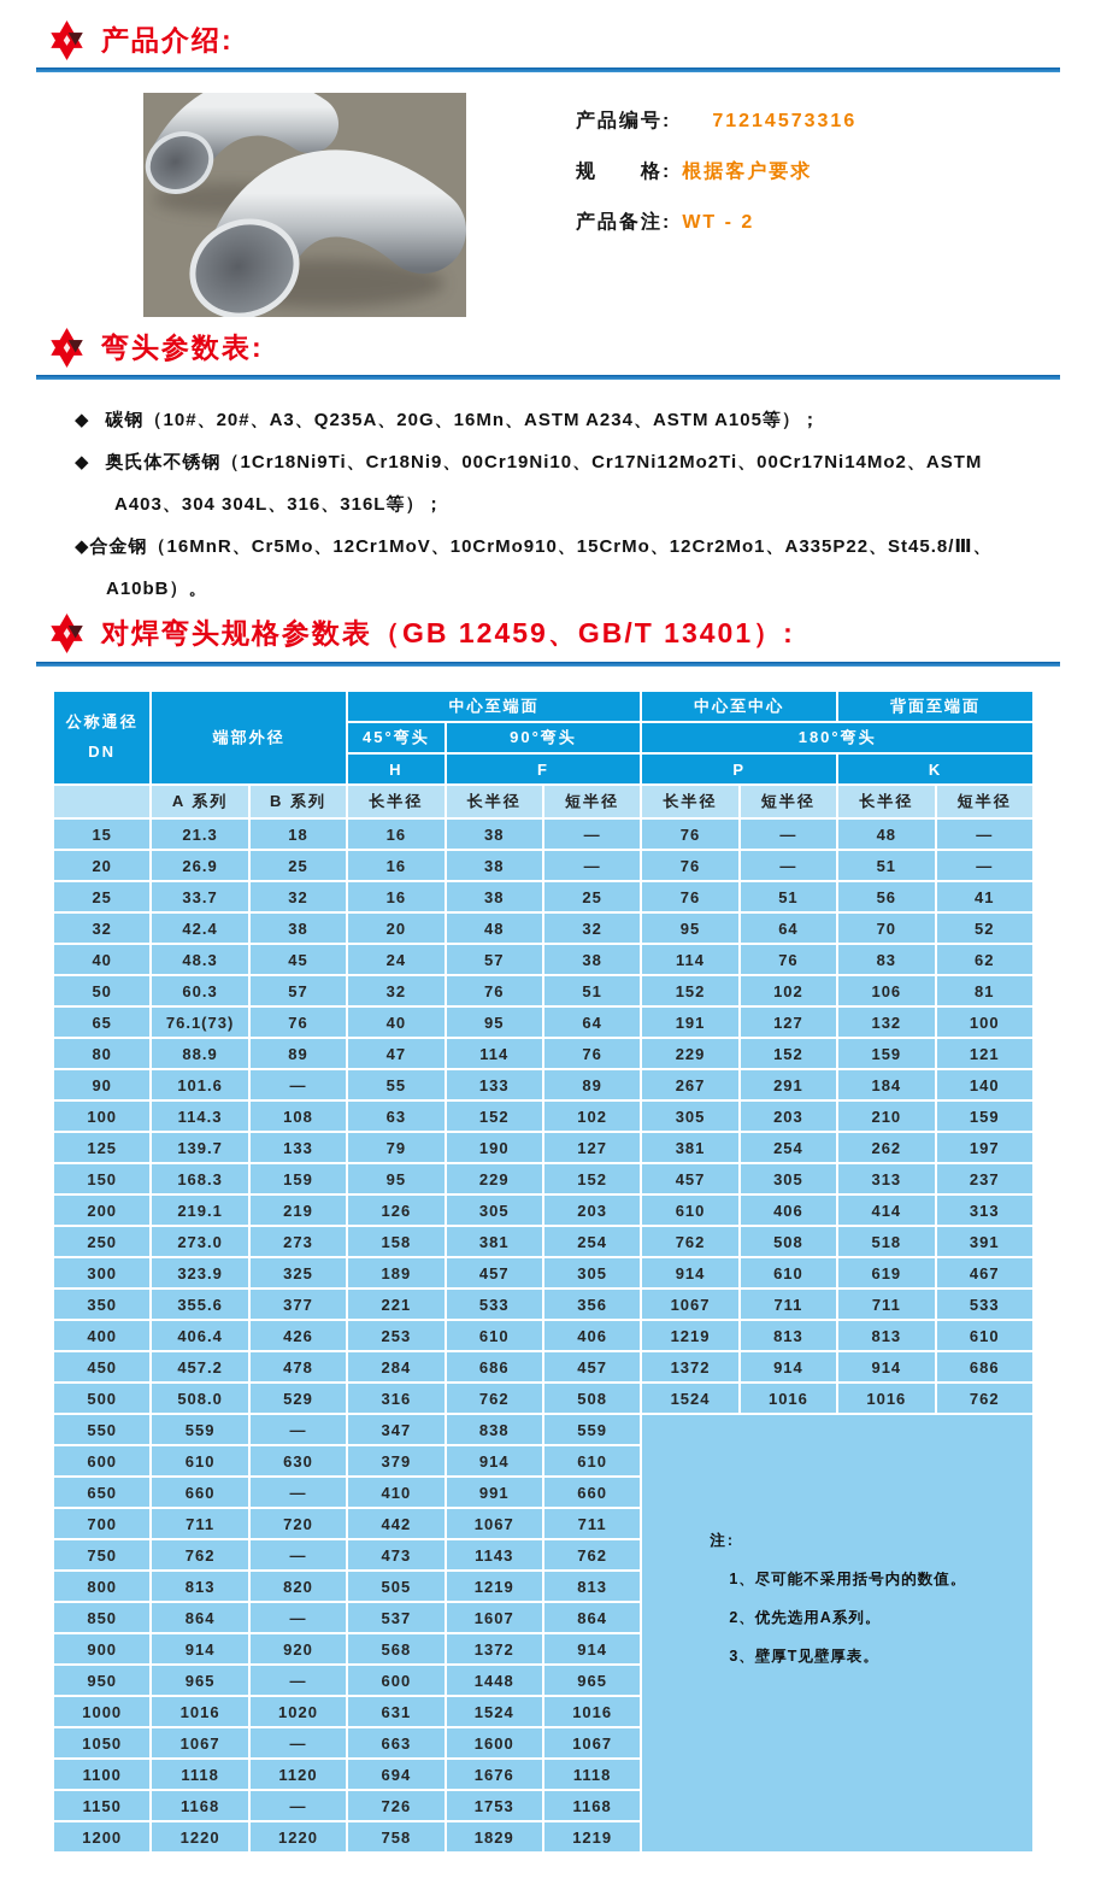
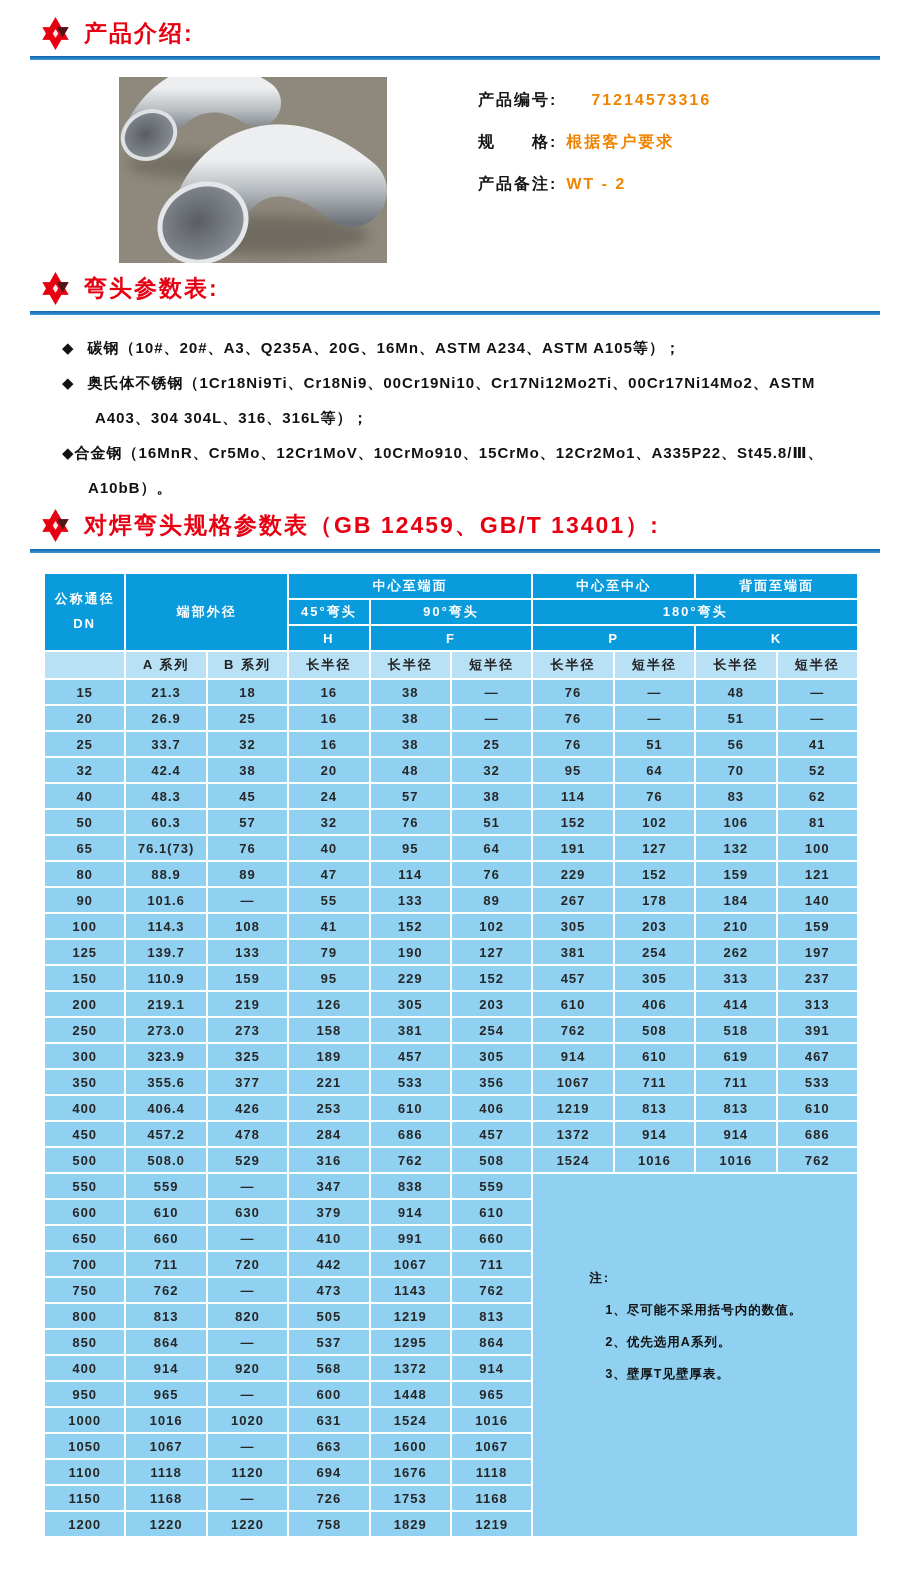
  产品介绍:
  产品编号:
  71214573316
  规 格:
  根据客户要求
  产品备注:
  WT - 2
  弯头参数表:
  ◆
  碳钢（10#、20#、A3、Q235A、20G、16Mn、ASTM A234、ASTM A105等）；
  ◆
  奥氏体不锈钢（1Cr18Ni9Ti、Cr18Ni9、00Cr19Ni10、Cr17Ni12Mo2Ti、00Cr17Ni14Mo2、ASTM
  A403、304 304L、316、316L等）；
  ◆
  合金钢（16MnR、Cr5Mo、12Cr1MoV、10CrMo910、15CrMo、12Cr2Mo1、A335P22、St45.8/Ⅲ、
  A10bB）。
  对焊弯头规格参数表（GB 12459、GB/T 13401）:
  公称通径 DN	端部外径	中心至端面	中心至中心	背面至端面
  45°弯头	90°弯头	180°弯头
  H	F	P	K
  	A 系列	B 系列	长半径	长半径	短半径	长半径	短半径	长半径	短半径
  15	21.3	18	16	38	—	76	—	48	—
  20	26.9	25	16	38	—	76	—	51	—
  25	33.7	32	16	38	25	76	51	56	41
  32	42.4	38	20	48	32	95	64	70	52
  40	48.3	45	24	57	38	114	76	83	62
  50	60.3	57	32	76	51	152	102	106	81
  65	76.1(73)	76	40	95	64	191	127	132	100
  80	88.9	89	47	114	76	229	152	159	121
- 90	101.6	—	55	133	89	267	291	184	140
+ 90	101.6	—	55	133	89	267	178	184	140
- 100	114.3	108	63	152	102	305	203	210	159
+ 100	114.3	108	41	152	102	305	203	210	159
  125	139.7	133	79	190	127	381	254	262	197
- 150	168.3	159	95	229	152	457	305	313	237
+ 150	110.9	159	95	229	152	457	305	313	237
  200	219.1	219	126	305	203	610	406	414	313
  250	273.0	273	158	381	254	762	508	518	391
  300	323.9	325	189	457	305	914	610	619	467
  350	355.6	377	221	533	356	1067	711	711	533
  400	406.4	426	253	610	406	1219	813	813	610
  450	457.2	478	284	686	457	1372	914	914	686
  500	508.0	529	316	762	508	1524	1016	1016	762
  550	559	—	347	838	559	注:1、尽可能不采用括号内的数值。2、优先选用A系列。3、壁厚T见壁厚表。
  600	610	630	379	914	610
  650	660	—	410	991	660
  700	711	720	442	1067	711
  750	762	—	473	1143	762
  800	813	820	505	1219	813
- 850	864	—	537	1607	864
+ 850	864	—	537	1295	864
- 900	914	920	568	1372	914
+ 400	914	920	568	1372	914
  950	965	—	600	1448	965
  1000	1016	1020	631	1524	1016
  1050	1067	—	663	1600	1067
  1100	1118	1120	694	1676	1118
  1150	1168	—	726	1753	1168
  1200	1220	1220	758	1829	1219
